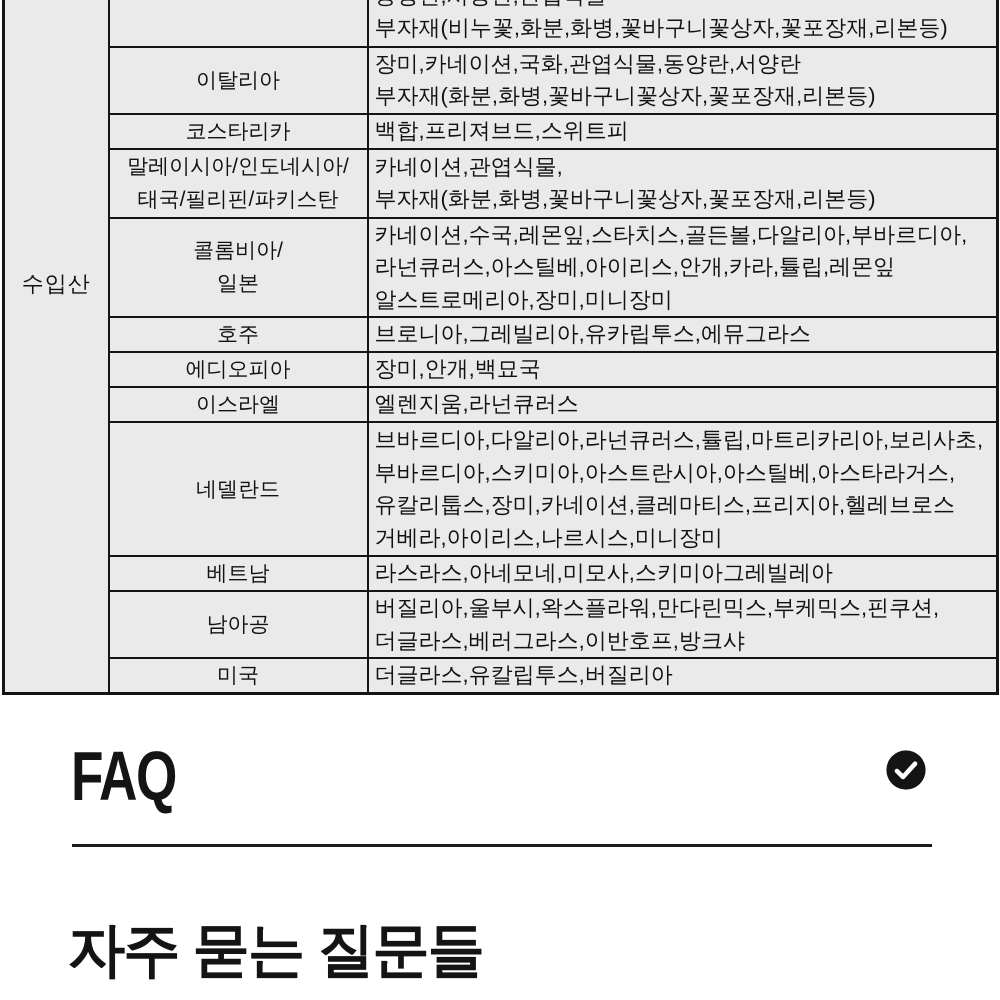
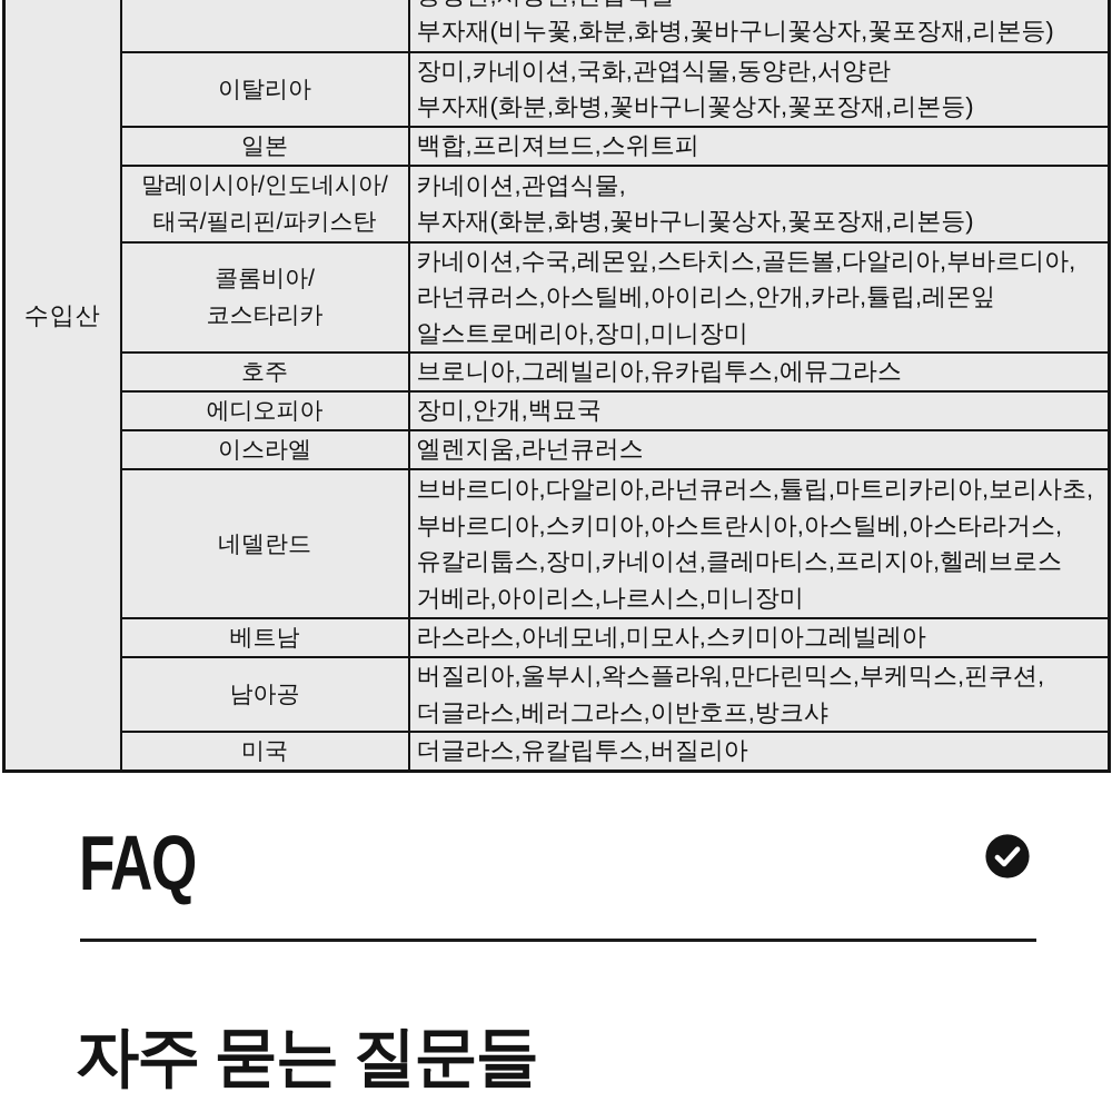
  수입산		부자재(비누꽃,화분,화병,꽃바구니꽃상자,꽃포장재,리본등)
  이탈리아	장미,카네이션,국화,관엽식물,동양란,서양란부자재(화분,화병,꽃바구니꽃상자,꽃포장재,리본등)
- 코스타리카	백합,프리져브드,스위트피
+ 일본	백합,프리져브드,스위트피
  말레이시아/인도네시아/태국/필리핀/파키스탄	카네이션,관엽식물,부자재(화분,화병,꽃바구니꽃상자,꽃포장재,리본등)
- 콜롬비아/일본	카네이션,수국,레몬잎,스타치스,골든볼,다알리아,부바르디아,라넌큐러스,아스틸베,아이리스,안개,카라,튤립,레몬잎알스트로메리아,장미,미니장미
+ 콜롬비아/코스타리카	카네이션,수국,레몬잎,스타치스,골든볼,다알리아,부바르디아,라넌큐러스,아스틸베,아이리스,안개,카라,튤립,레몬잎알스트로메리아,장미,미니장미
  호주	브로니아,그레빌리아,유카립투스,에뮤그라스
  에디오피아	장미,안개,백묘국
  이스라엘	엘렌지움,라넌큐러스
  네델란드	브바르디아,다알리아,라넌큐러스,튤립,마트리카리아,보리사초,부바르디아,스키미아,아스트란시아,아스틸베,아스타라거스,유칼리툽스,장미,카네이션,클레마티스,프리지아,헬레브로스거베라,아이리스,나르시스,미니장미
  베트남	라스라스,아네모네,미모사,스키미아그레빌레아
  남아공	버질리아,울부시,왁스플라워,만다린믹스,부케믹스,핀쿠션,더글라스,베러그라스,이반호프,방크샤
  미국	더글라스,유칼립투스,버질리아
  FAQ
  자주 묻는 질문들
